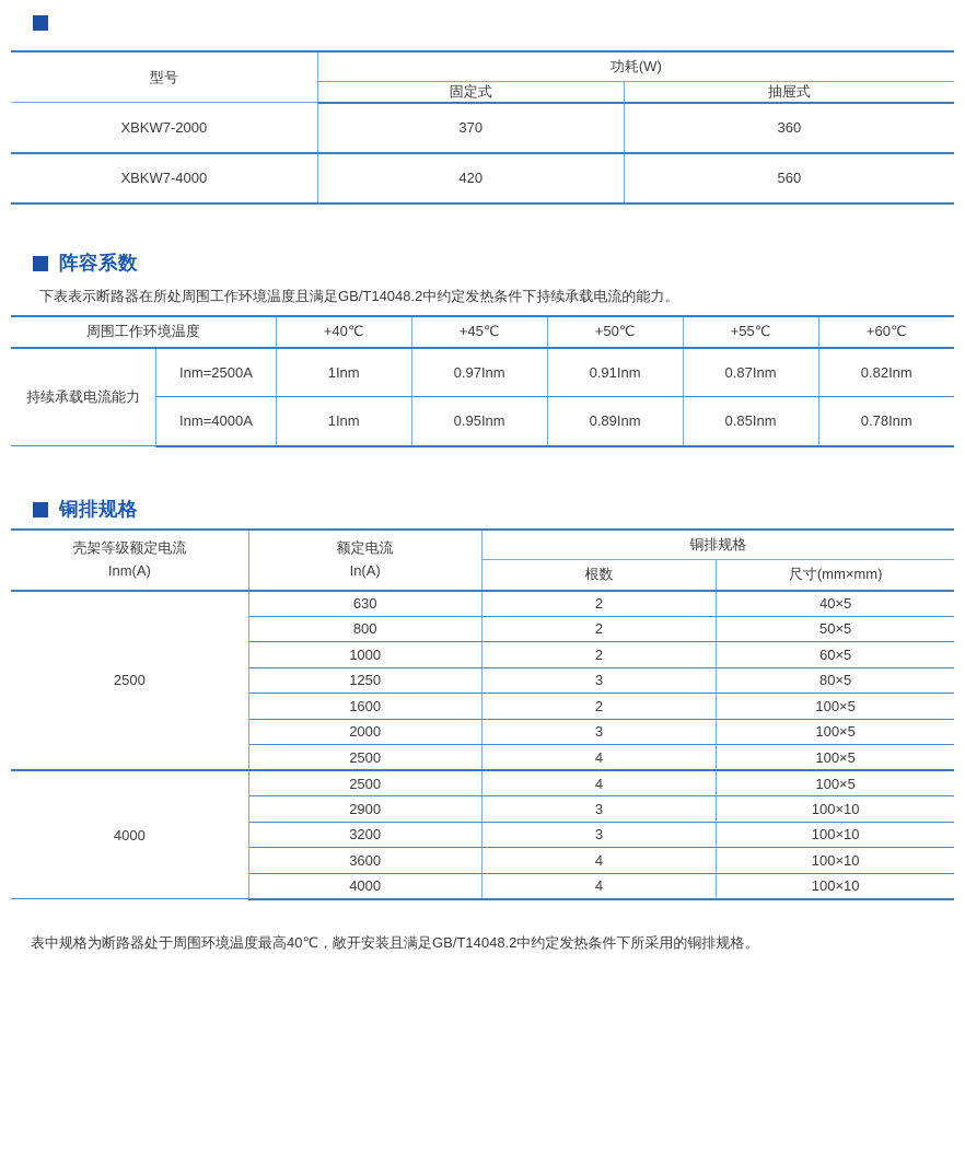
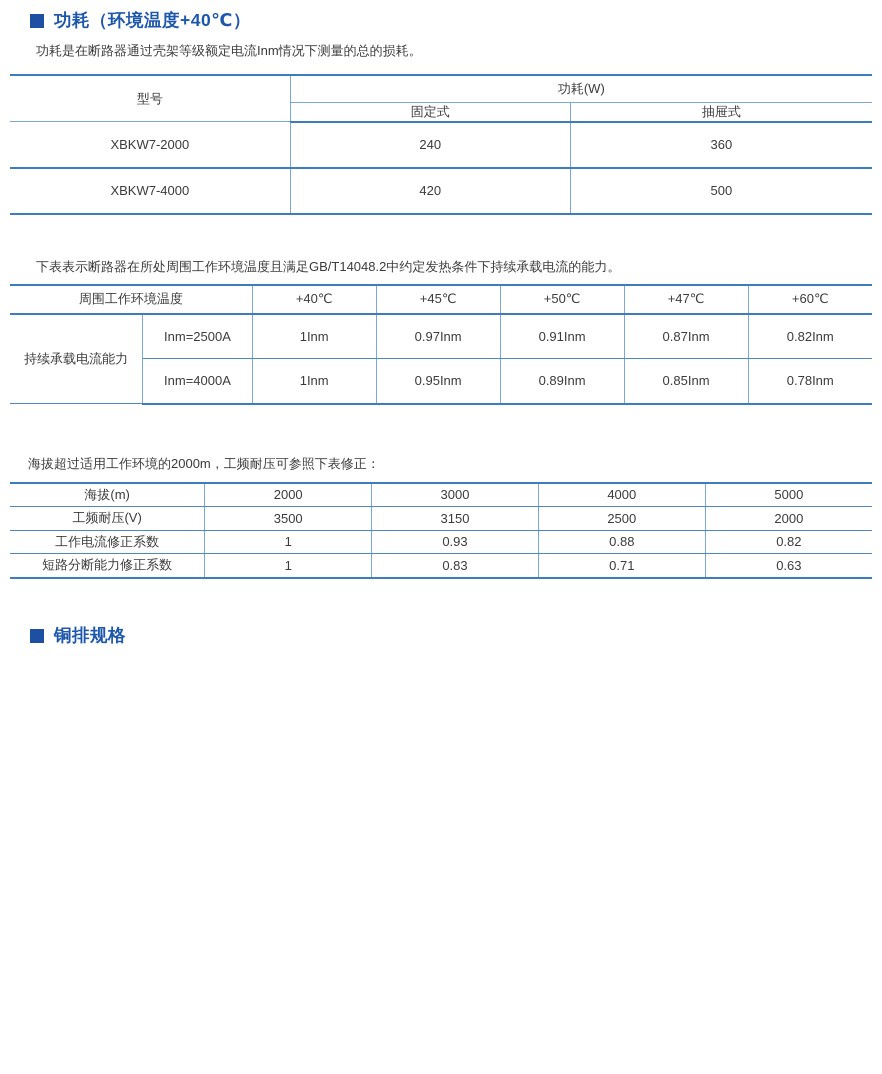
+ 功耗（环境温度+40℃）
+ 功耗是在断路器通过壳架等级额定电流Inm情况下测量的总的损耗。
  型号	功耗(W)
  固定式	抽屉式
- XBKW7-2000	370	360
+ XBKW7-2000	240	360
- XBKW7-4000	420	560
+ XBKW7-4000	420	500
- 阵容系数
  下表表示断路器在所处周围工作环境温度且满足GB/T14048.2中约定发热条件下持续承载电流的能力。
- 周围工作环境温度	+40℃	+45℃	+50℃	+55℃	+60℃
+ 周围工作环境温度	+40℃	+45℃	+50℃	+47℃	+60℃
  持续承载电流能力	Inm=2500A	1Inm	0.97Inm	0.91Inm	0.87Inm	0.82Inm
  Inm=4000A	1Inm	0.95Inm	0.89Inm	0.85Inm	0.78Inm
+ 海拔超过适用工作环境的2000m，工频耐压可参照下表修正：
+ 海拔(m)	2000	3000	4000	5000
+ 工频耐压(V)	3500	3150	2500	2000
+ 工作电流修正系数	1	0.93	0.88	0.82
+ 短路分断能力修正系数	1	0.83	0.71	0.63
  铜排规格
- 壳架等级额定电流 Inm(A)	额定电流 In(A)	铜排规格
- 根数	尺寸(mm×mm)
- 2500	630	2	40×5
- 800	2	50×5
- 1000	2	60×5
- 1250	3	80×5
- 1600	2	100×5
- 2000	3	100×5
- 2500	4	100×5
- 4000	2500	4	100×5
- 2900	3	100×10
- 3200	3	100×10
- 3600	4	100×10
- 4000	4	100×10
- 表中规格为断路器处于周围环境温度最高40℃，敞开安装且满足GB/T14048.2中约定发热条件下所采用的铜排规格。
